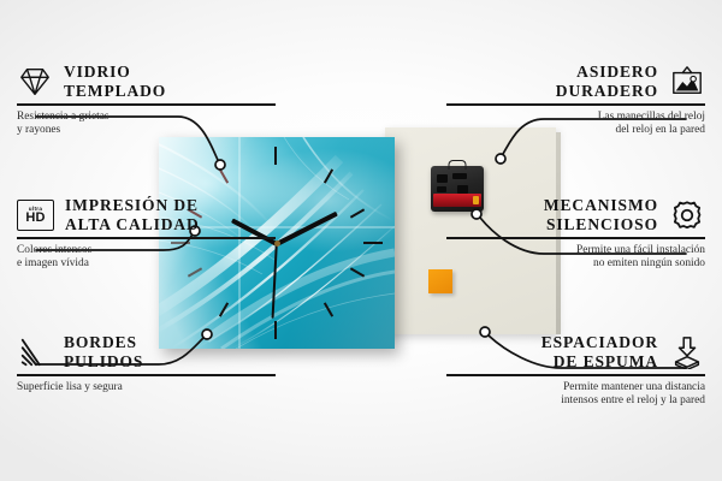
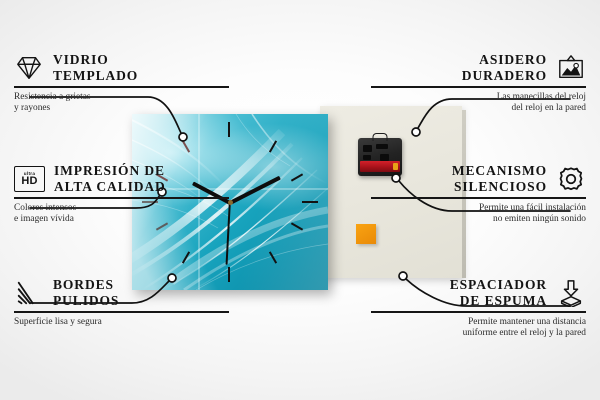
  VIDRIO
  TEMPLADO
  Resistencia a grietas
  y rayones
  HD
  IMPRESIÓN DE
  ALTA CALIDAD
  Colores intensos
  e imagen vívida
  BORDES
  PULIDOS
  Superficie lisa y segura
  ASIDERO
  DURADERO
  Las manecillas del reloj
  del reloj en la pared
  MECANISMO
  SILENCIOSO
  Permite una fácil instalación
  no emiten ningún sonido
  ESPACIADOR
  DE ESPUMA
  Permite mantener una distancia
- intensos entre el reloj y la pared
+ uniforme entre el reloj y la pared
